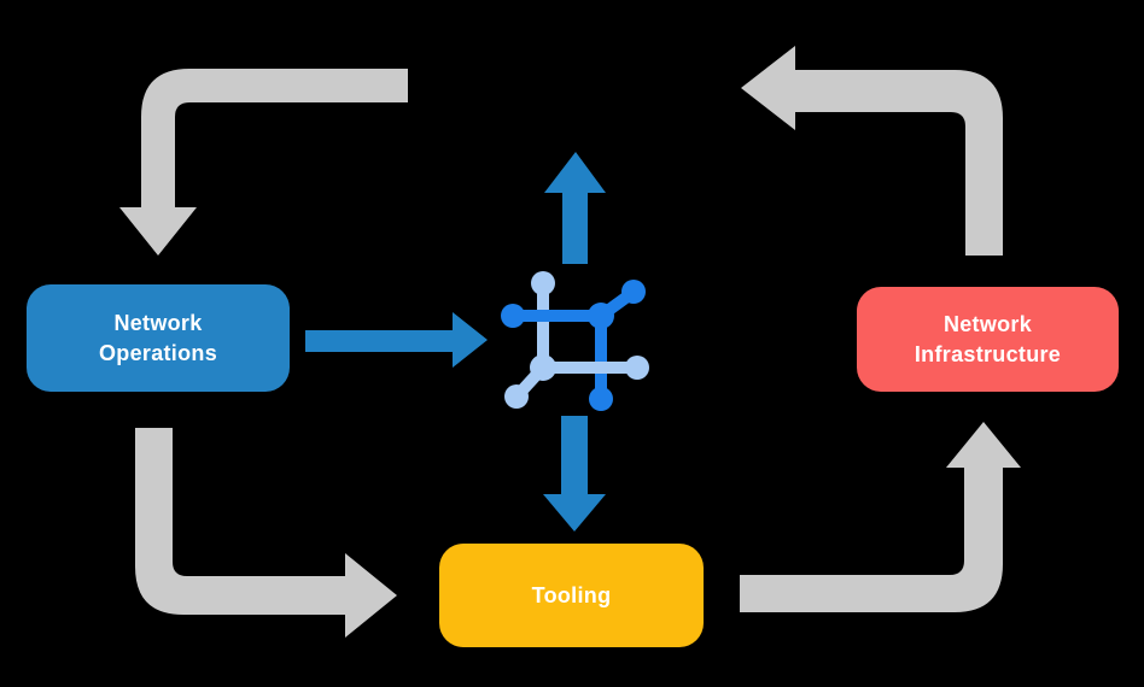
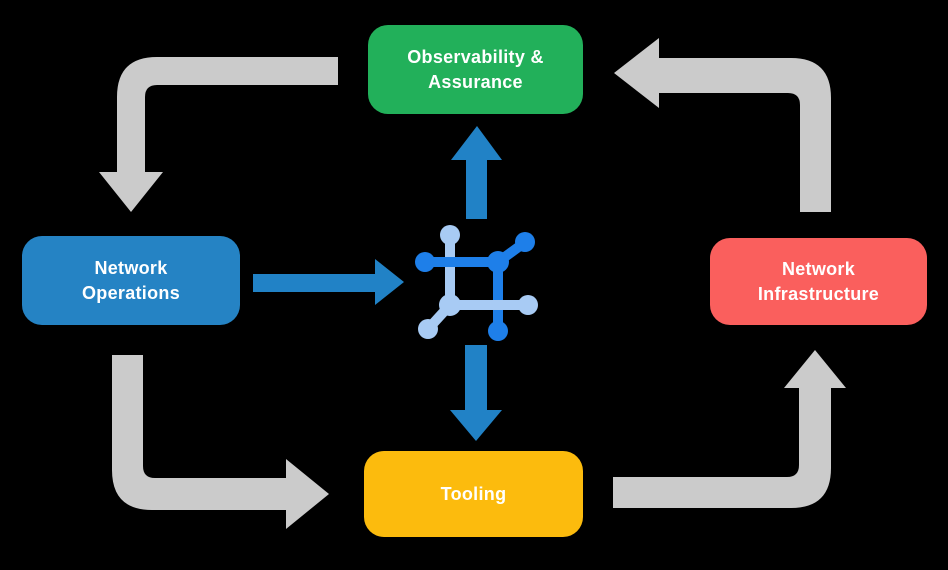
+ Observability &
+ Assurance
  Network
  Operations
  Network
  Infrastructure
  Tooling
